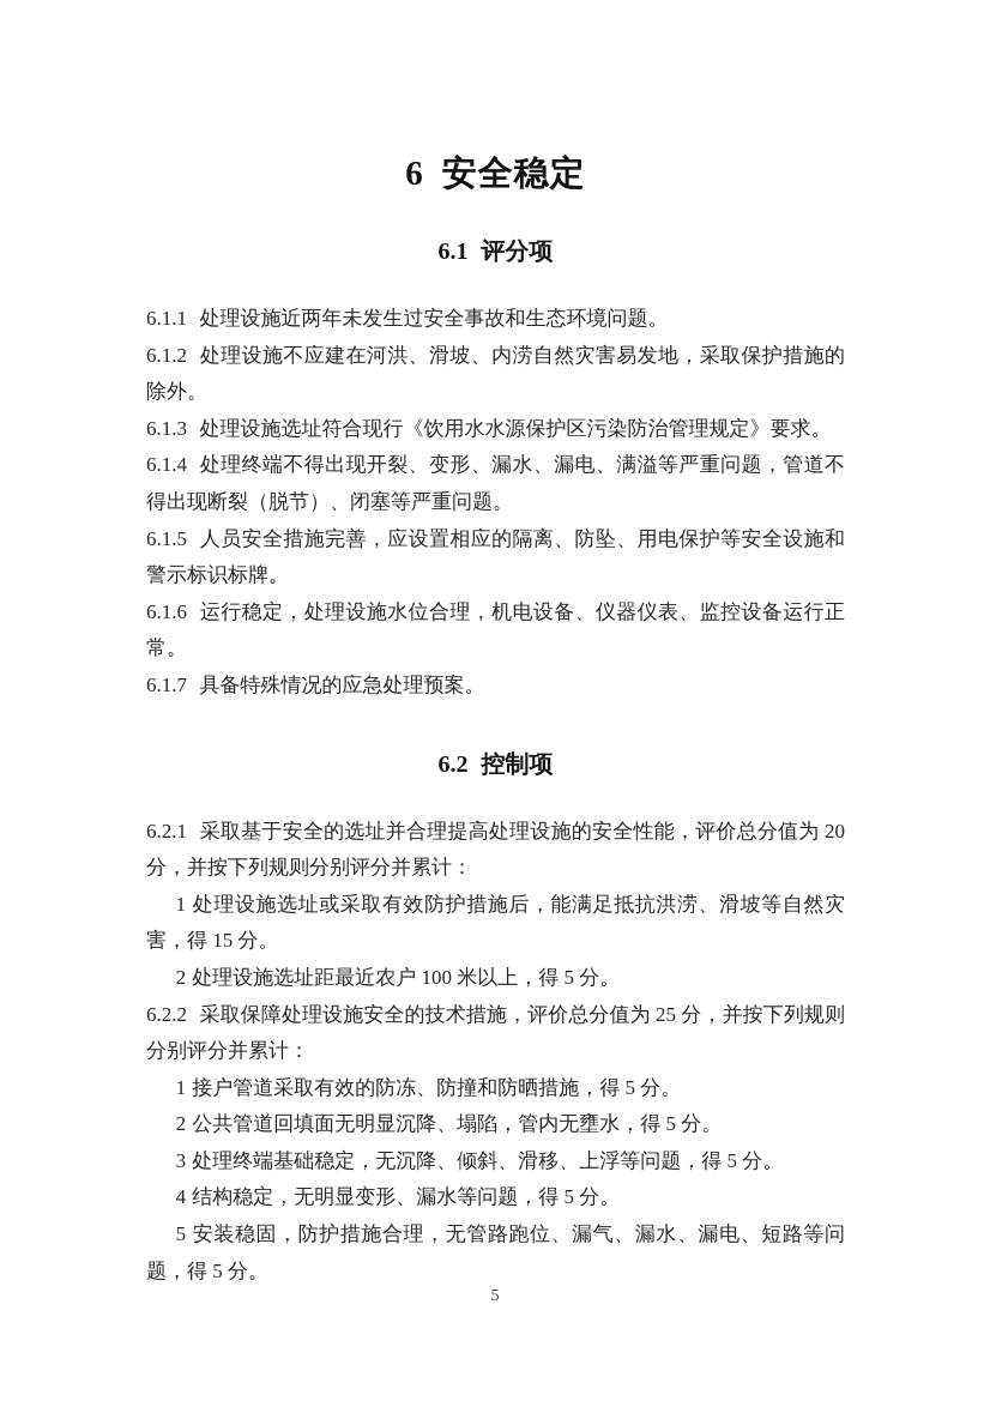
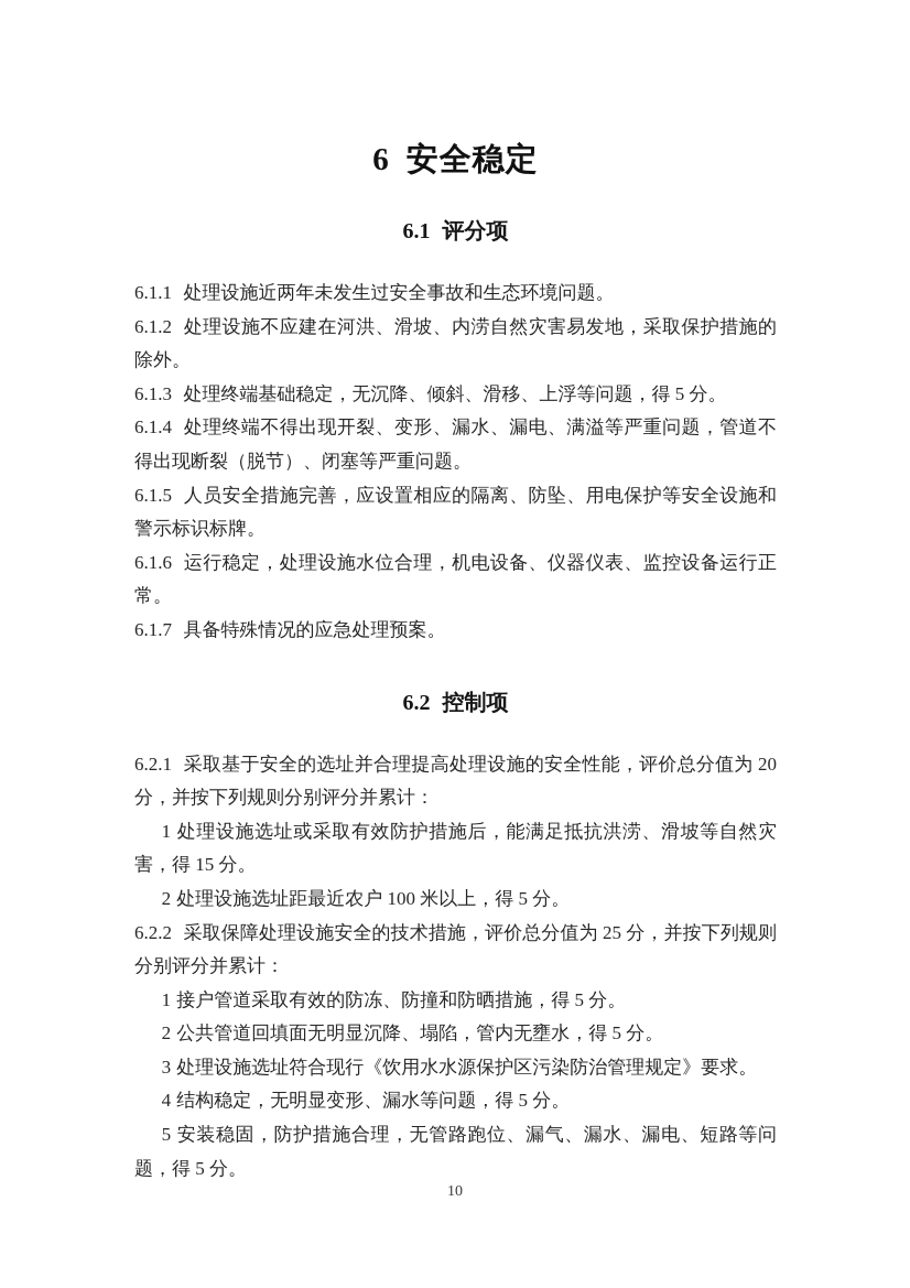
  6 安全稳定
  6.1 评分项
  6.1.1 处理设施近两年未发生过安全事故和生态环境问题。
  6.1.2 处理设施不应建在河洪、滑坡、内涝自然灾害易发地，采取保护措施的除外。
- 6.1.3 处理设施选址符合现行《饮用水水源保护区污染防治管理规定》要求。
+ 6.1.3 处理终端基础稳定，无沉降、倾斜、滑移、上浮等问题，得 5 分。
  6.1.4 处理终端不得出现开裂、变形、漏水、漏电、满溢等严重问题，管道不得出现断裂（脱节）、闭塞等严重问题。
  6.1.5 人员安全措施完善，应设置相应的隔离、防坠、用电保护等安全设施和警示标识标牌。
  6.1.6 运行稳定，处理设施水位合理，机电设备、仪器仪表、监控设备运行正常。
  6.1.7 具备特殊情况的应急处理预案。
  6.2 控制项
  6.2.1 采取基于安全的选址并合理提高处理设施的安全性能，评价总分值为 20 分，并按下列规则分别评分并累计：
  1 处理设施选址或采取有效防护措施后，能满足抵抗洪涝、滑坡等自然灾害，得 15 分。
  2 处理设施选址距最近农户 100 米以上，得 5 分。
  6.2.2 采取保障处理设施安全的技术措施，评价总分值为 25 分，并按下列规则分别评分并累计：
  1 接户管道采取有效的防冻、防撞和防晒措施，得 5 分。
  2 公共管道回填面无明显沉降、塌陷，管内无壅水，得 5 分。
- 3 处理终端基础稳定，无沉降、倾斜、滑移、上浮等问题，得 5 分。
+ 3 处理设施选址符合现行《饮用水水源保护区污染防治管理规定》要求。
  4 结构稳定，无明显变形、漏水等问题，得 5 分。
  5 安装稳固，防护措施合理，无管路跑位、漏气、漏水、漏电、短路等问题，得 5 分。
- 5
+ 10
